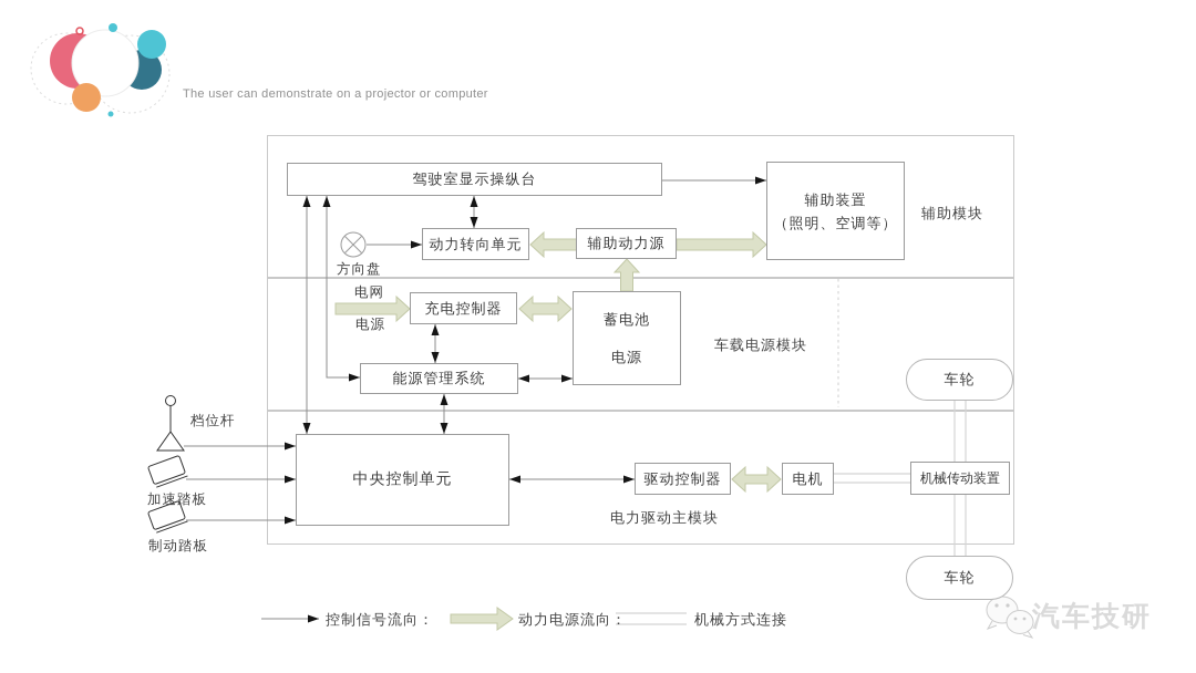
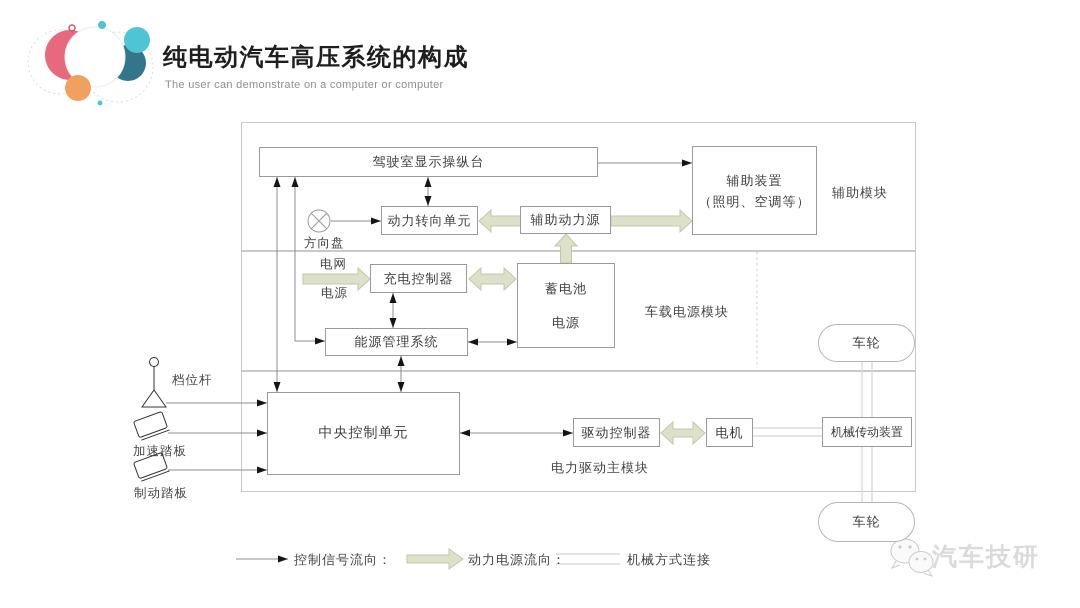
+ 纯电动汽车高压系统的构成
- The user can demonstrate on a projector or computer
+ The user can demonstrate on a computer or computer
  驾驶室显示操纵台
  动力转向单元
  辅助动力源
  辅助装置
  （照明、空调等）
  充电控制器
  蓄电池
  电源
  能源管理系统
  中央控制单元
  驱动控制器
  电机
  机械传动装置
  车轮
  车轮
  辅助模块
  车载电源模块
  电力驱动主模块
  方向盘
  电网
  电源
  档位杆
  加速踏板
  制动踏板
  控制信号流向：
  动力电源流向：
  机械方式连接
  汽车技研
